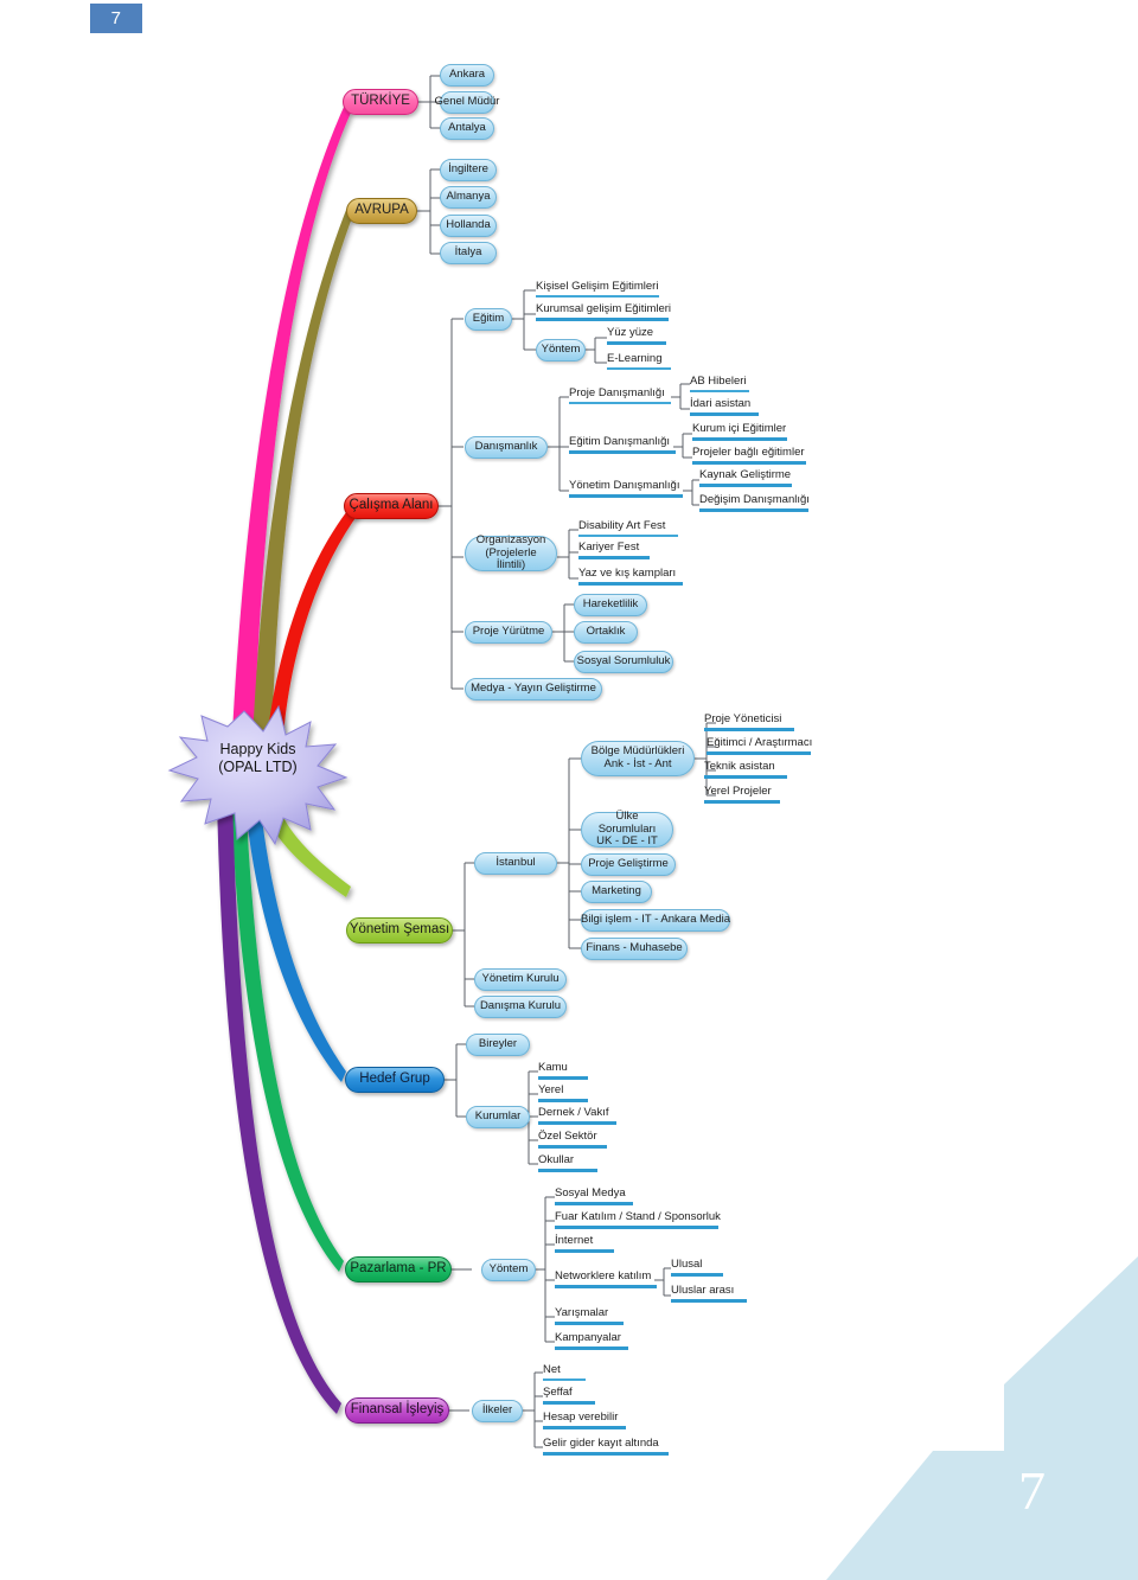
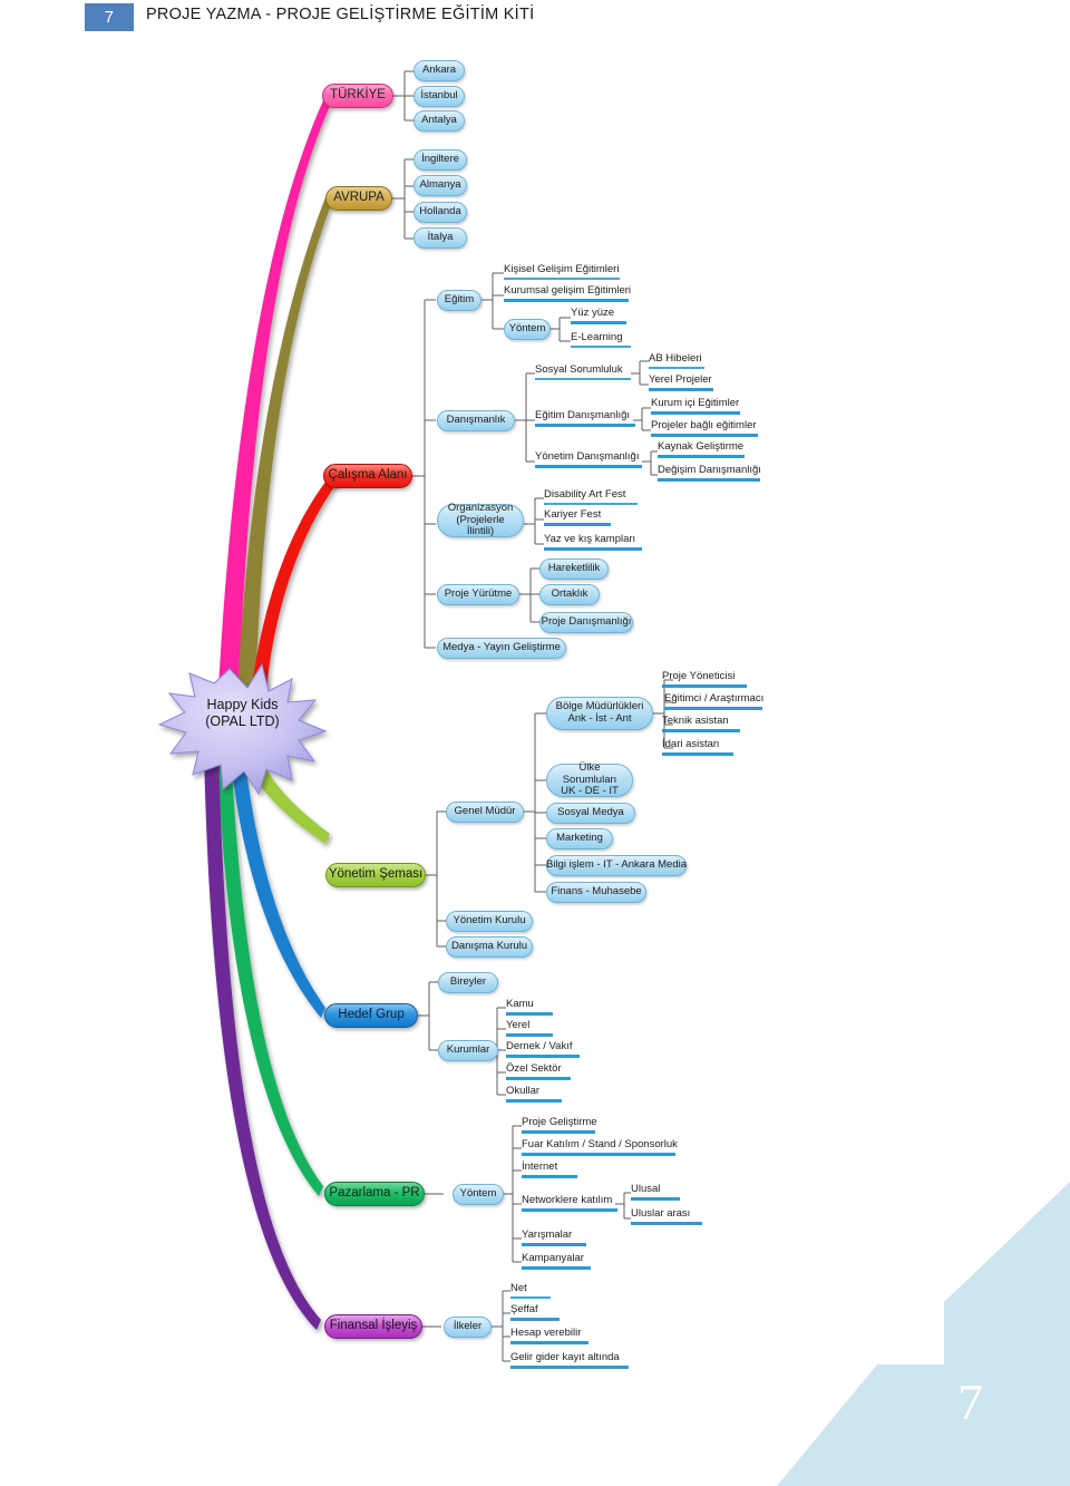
  7
+ PROJE YAZMA - PROJE GELİŞTİRME EĞİTİM KİTİ
  Happy Kids
  (OPAL LTD)
  TÜRKİYE
  Ankara
- Genel Müdür
+ İstanbul
  Antalya
  AVRUPA
  İngiltere
  Almanya
  Hollanda
  İtalya
  Çalışma Alanı
  Eğitim
  Kişisel Gelişim Eğitimleri
  Kurumsal gelişim Eğitimleri
  Yöntem
  Yüz yüze
  E-Learning
  Danışmanlık
- Proje Danışmanlığı
+ Sosyal Sorumluluk
  AB Hibeleri
- İdari asistan
+ Yerel Projeler
  Eğitim Danışmanlığı
  Kurum içi Eğitimler
  Projeler bağlı eğitimler
  Yönetim Danışmanlığı
  Kaynak Geliştirme
  Değişim Danışmanlığı
  Organizasyon
  (Projelerle İlintili)
  Disability Art Fest
  Kariyer Fest
  Yaz ve kış kampları
  Proje Yürütme
  Hareketlilik
  Ortaklık
- Sosyal Sorumluluk
+ Proje Danışmanlığı
  Medya - Yayın Geliştirme
  Yönetim Şeması
- İstanbul
+ Genel Müdür
  Bölge Müdürlükleri
  Ank - İst - Ant
  Proje Yöneticisi
  Eğitimci / Araştırmacı
  Teknik asistan
- Yerel Projeler
+ İdari asistan
  Ülke Sorumluları
  UK - DE - IT
- Proje Geliştirme
+ Sosyal Medya
  Marketing
  Bilgi işlem - IT - Ankara Media
  Finans - Muhasebe
  Yönetim Kurulu
  Danışma Kurulu
  Hedef Grup
  Bireyler
  Kurumlar
  Kamu
  Yerel
  Dernek / Vakıf
  Özel Sektör
  Okullar
  Pazarlama - PR
  Yöntem
- Sosyal Medya
+ Proje Geliştirme
  Fuar Katılım / Stand / Sponsorluk
  İnternet
  Networklere katılım
  Ulusal
  Uluslar arası
  Yarışmalar
  Kampanyalar
  Finansal İşleyiş
  İlkeler
  Net
  Şeffaf
  Hesap verebilir
  Gelir gider kayıt altında
  7
